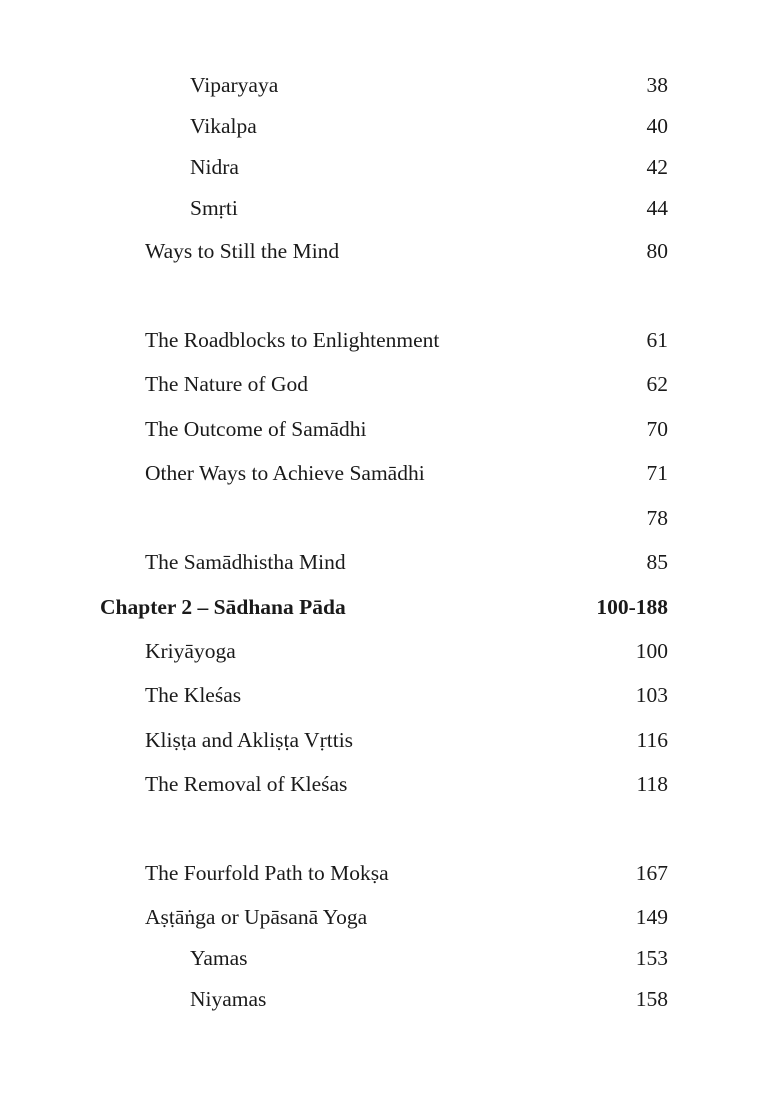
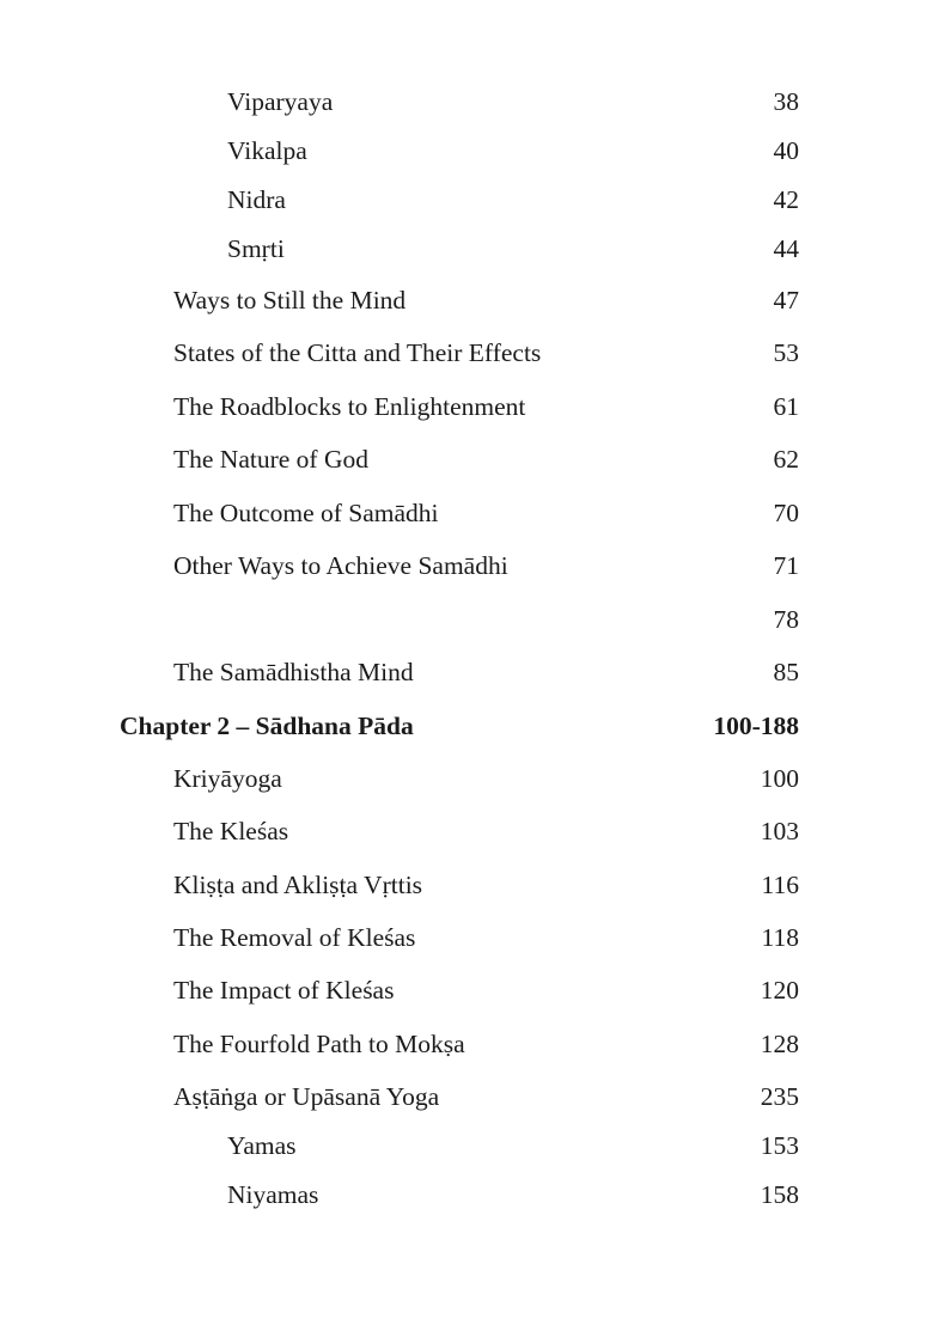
  Viparyaya
  38
  Vikalpa
  40
  Nidra
  42
  Smṛti
  44
  Ways to Still the Mind
- 80
+ 47
+ States of the Citta and Their Effects
+ 53
  The Roadblocks to Enlightenment
  61
  The Nature of God
  62
  The Outcome of Samādhi
  70
  Other Ways to Achieve Samādhi
  71
  78
  The Samādhistha Mind
  85
  Chapter 2 – Sādhana Pāda
  100-188
  Kriyāyoga
  100
  The Kleśas
  103
  Kliṣṭa and Akliṣṭa Vṛttis
  116
  The Removal of Kleśas
  118
+ The Impact of Kleśas
+ 120
  The Fourfold Path to Mokṣa
- 167
+ 128
  Aṣṭāṅga or Upāsanā Yoga
- 149
+ 235
  Yamas
  153
  Niyamas
  158
